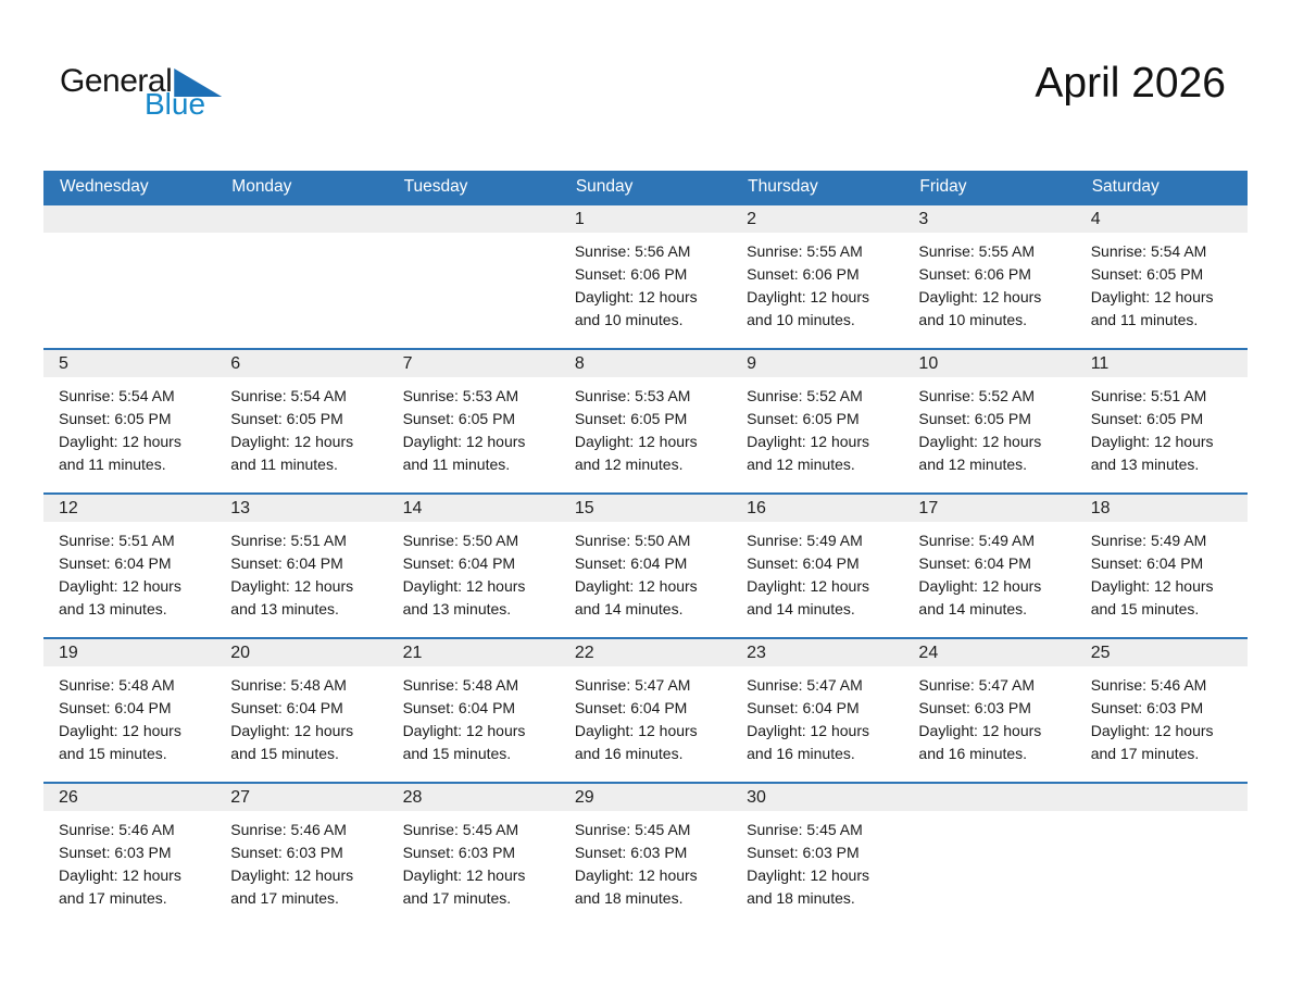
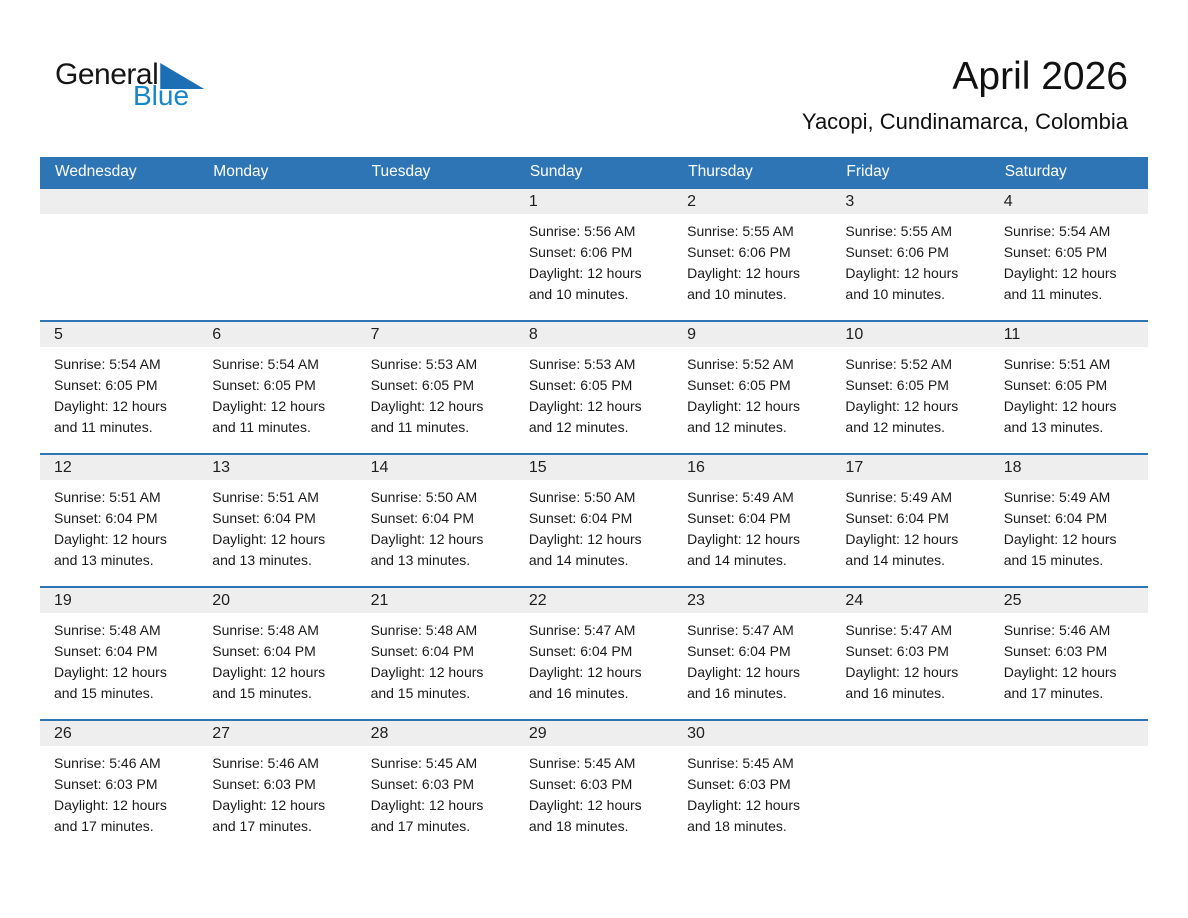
  General
  Blue
  April 2026
+ Yacopi, Cundinamarca, Colombia
  Wednesday
  Monday
  Tuesday
  Sunday
  Thursday
  Friday
  Saturday
  1
  Sunrise: 5:56 AM
  Sunset: 6:06 PM
  Daylight: 12 hours
  and 10 minutes.
  2
  Sunrise: 5:55 AM
  Sunset: 6:06 PM
  Daylight: 12 hours
  and 10 minutes.
  3
  Sunrise: 5:55 AM
  Sunset: 6:06 PM
  Daylight: 12 hours
  and 10 minutes.
  4
  Sunrise: 5:54 AM
  Sunset: 6:05 PM
  Daylight: 12 hours
  and 11 minutes.
  5
  Sunrise: 5:54 AM
  Sunset: 6:05 PM
  Daylight: 12 hours
  and 11 minutes.
  6
  Sunrise: 5:54 AM
  Sunset: 6:05 PM
  Daylight: 12 hours
  and 11 minutes.
  7
  Sunrise: 5:53 AM
  Sunset: 6:05 PM
  Daylight: 12 hours
  and 11 minutes.
  8
  Sunrise: 5:53 AM
  Sunset: 6:05 PM
  Daylight: 12 hours
  and 12 minutes.
  9
  Sunrise: 5:52 AM
  Sunset: 6:05 PM
  Daylight: 12 hours
  and 12 minutes.
  10
  Sunrise: 5:52 AM
  Sunset: 6:05 PM
  Daylight: 12 hours
  and 12 minutes.
  11
  Sunrise: 5:51 AM
  Sunset: 6:05 PM
  Daylight: 12 hours
  and 13 minutes.
  12
  Sunrise: 5:51 AM
  Sunset: 6:04 PM
  Daylight: 12 hours
  and 13 minutes.
  13
  Sunrise: 5:51 AM
  Sunset: 6:04 PM
  Daylight: 12 hours
  and 13 minutes.
  14
  Sunrise: 5:50 AM
  Sunset: 6:04 PM
  Daylight: 12 hours
  and 13 minutes.
  15
  Sunrise: 5:50 AM
  Sunset: 6:04 PM
  Daylight: 12 hours
  and 14 minutes.
  16
  Sunrise: 5:49 AM
  Sunset: 6:04 PM
  Daylight: 12 hours
  and 14 minutes.
  17
  Sunrise: 5:49 AM
  Sunset: 6:04 PM
  Daylight: 12 hours
  and 14 minutes.
  18
  Sunrise: 5:49 AM
  Sunset: 6:04 PM
  Daylight: 12 hours
  and 15 minutes.
  19
  Sunrise: 5:48 AM
  Sunset: 6:04 PM
  Daylight: 12 hours
  and 15 minutes.
  20
  Sunrise: 5:48 AM
  Sunset: 6:04 PM
  Daylight: 12 hours
  and 15 minutes.
  21
  Sunrise: 5:48 AM
  Sunset: 6:04 PM
  Daylight: 12 hours
  and 15 minutes.
  22
  Sunrise: 5:47 AM
  Sunset: 6:04 PM
  Daylight: 12 hours
  and 16 minutes.
  23
  Sunrise: 5:47 AM
  Sunset: 6:04 PM
  Daylight: 12 hours
  and 16 minutes.
  24
  Sunrise: 5:47 AM
  Sunset: 6:03 PM
  Daylight: 12 hours
  and 16 minutes.
  25
  Sunrise: 5:46 AM
  Sunset: 6:03 PM
  Daylight: 12 hours
  and 17 minutes.
  26
  Sunrise: 5:46 AM
  Sunset: 6:03 PM
  Daylight: 12 hours
  and 17 minutes.
  27
  Sunrise: 5:46 AM
  Sunset: 6:03 PM
  Daylight: 12 hours
  and 17 minutes.
  28
  Sunrise: 5:45 AM
  Sunset: 6:03 PM
  Daylight: 12 hours
  and 17 minutes.
  29
  Sunrise: 5:45 AM
  Sunset: 6:03 PM
  Daylight: 12 hours
  and 18 minutes.
  30
  Sunrise: 5:45 AM
  Sunset: 6:03 PM
  Daylight: 12 hours
  and 18 minutes.
